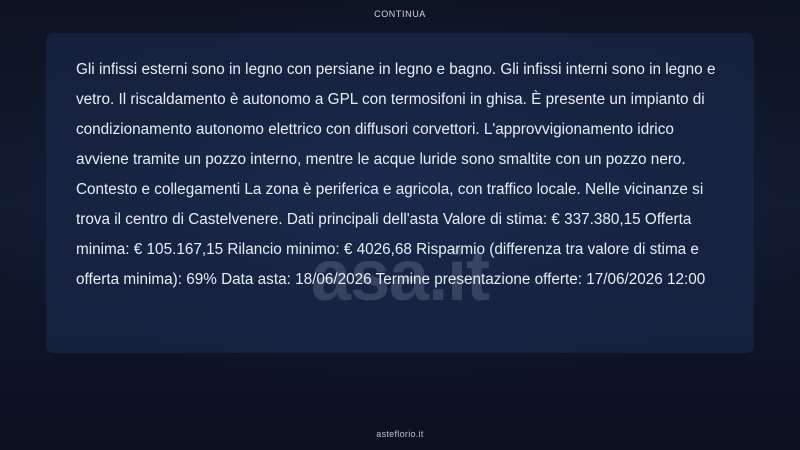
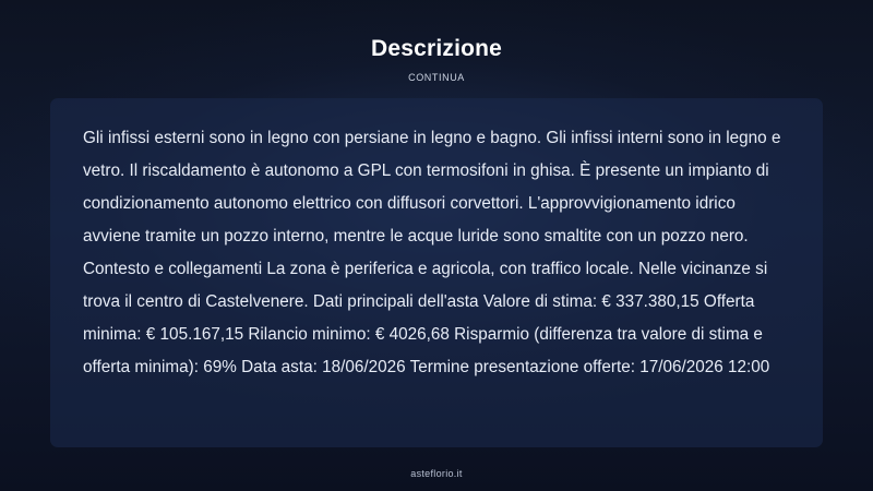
+ Descrizione
  CONTINUA
- asa.it
  Gli infissi esterni sono in legno con persiane in legno e bagno. Gli infissi interni sono in legno e vetro. Il riscaldamento è autonomo a GPL con termosifoni in ghisa. È presente un impianto di condizionamento autonomo elettrico con diffusori corvettori. L'approvvigionamento idrico avviene tramite un pozzo interno, mentre le acque luride sono smaltite con un pozzo nero. Contesto e collegamenti La zona è periferica e agricola, con traffico locale. Nelle vicinanze si trova il centro di Castelvenere. Dati principali dell'asta Valore di stima: € 337.380,15 Offerta minima: € 105.167,15 Rilancio minimo: € 4026,68 Risparmio (differenza tra valore di stima e offerta minima): 69% Data asta: 18/06/2026 Termine presentazione offerte: 17/06/2026 12:00
  asteflorio.it
